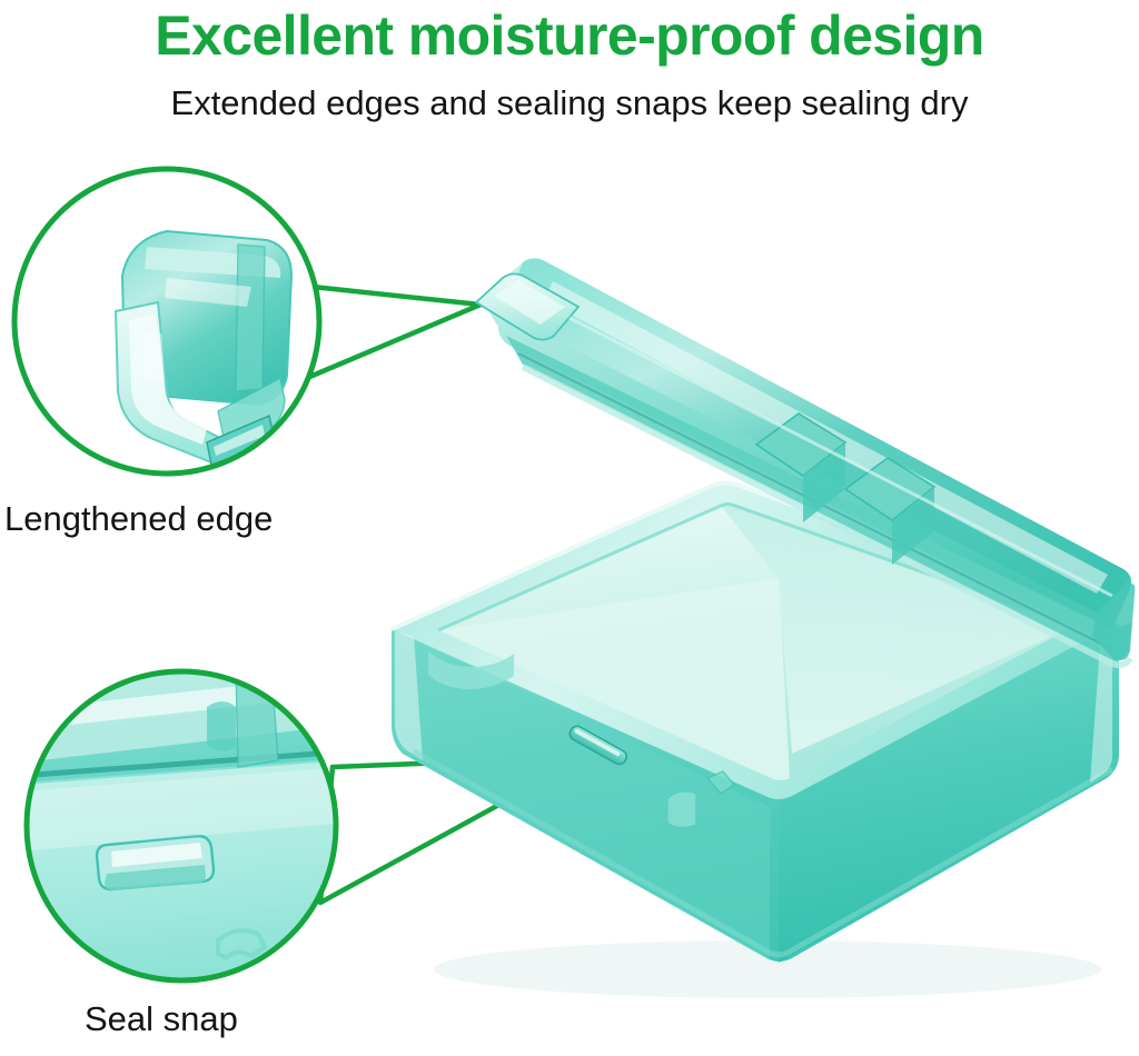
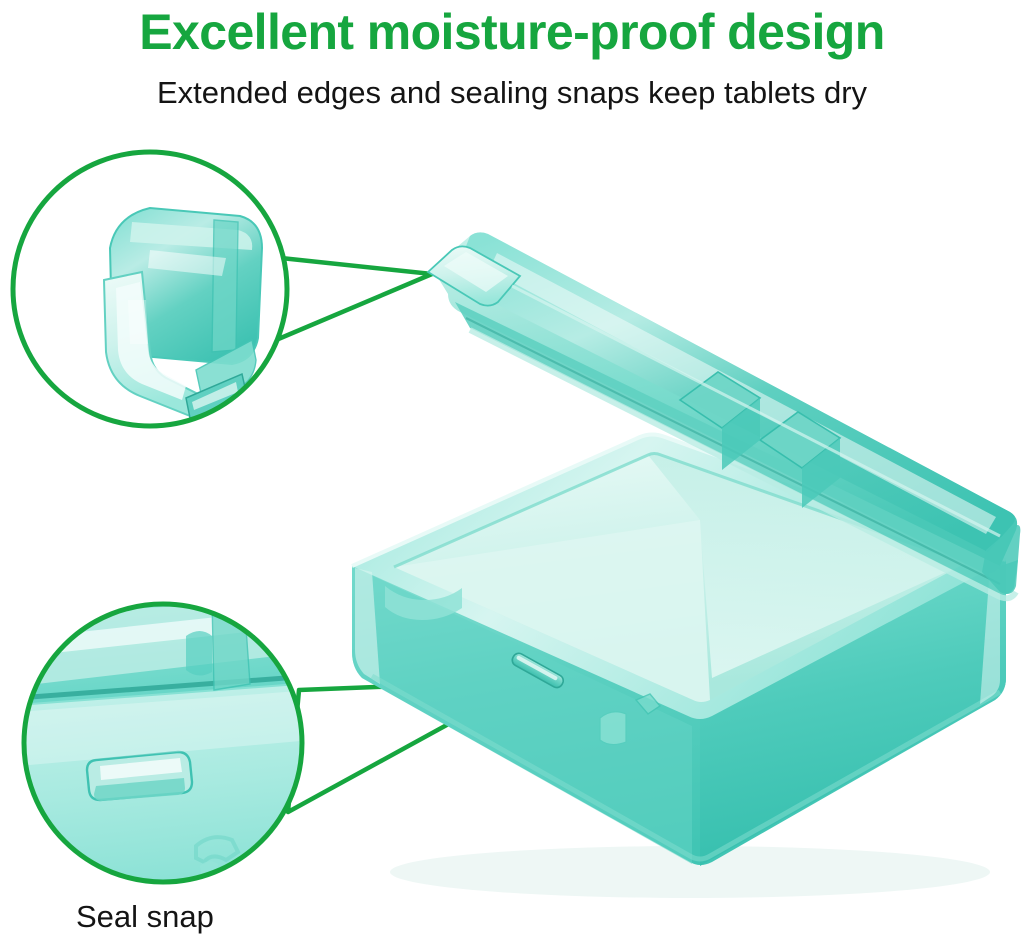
  Excellent moisture-proof design
- Extended edges and sealing snaps keep sealing dry
+ Extended edges and sealing snaps keep tablets dry
- Lengthened edge
  Seal snap
